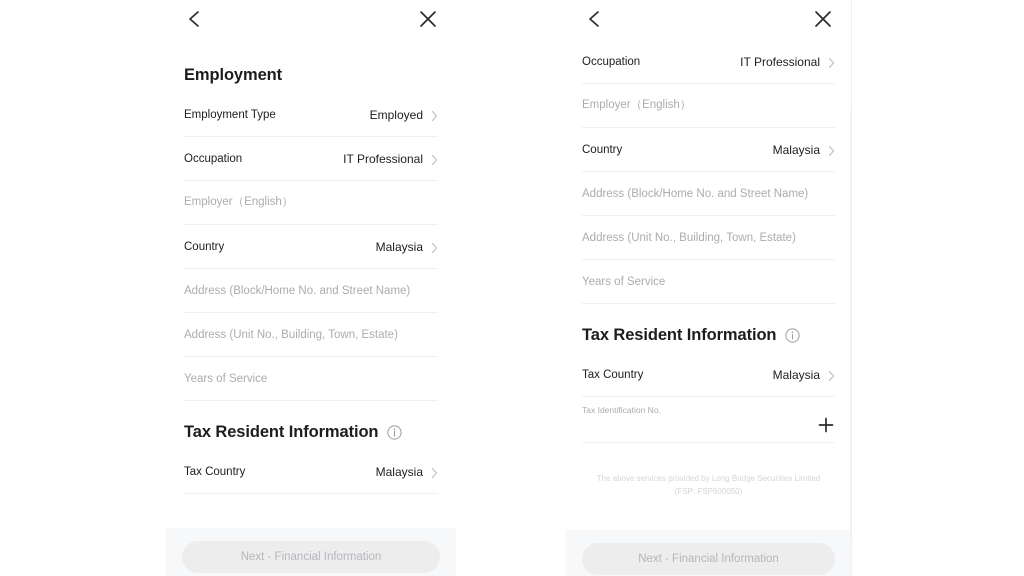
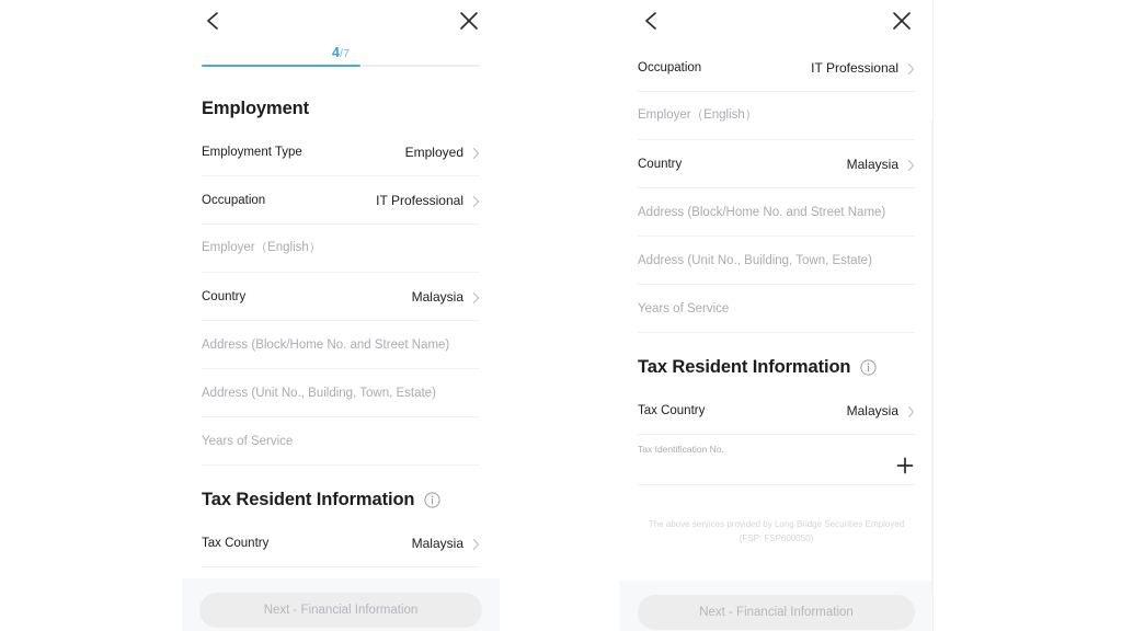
+ 4/7
  Employment
  Employment Type
  Employed
  Occupation
  IT Professional
  Employer（English）
  Country
  Malaysia
  Address (Block/Home No. and Street Name)
  Address (Unit No., Building, Town, Estate)
  Years of Service
  Tax Resident Information
  Tax Country
  Malaysia
  Next - Financial Information
  Occupation
  IT Professional
  Employer（English）
  Country
  Malaysia
  Address (Block/Home No. and Street Name)
  Address (Unit No., Building, Town, Estate)
  Years of Service
  Tax Resident Information
  Tax Country
  Malaysia
  Tax Identification No.
- The above services provided by Long Bridge Securities Limited
+ The above services provided by Long Bridge Securities Employed
  (FSP: FSP600050)
  Next - Financial Information
